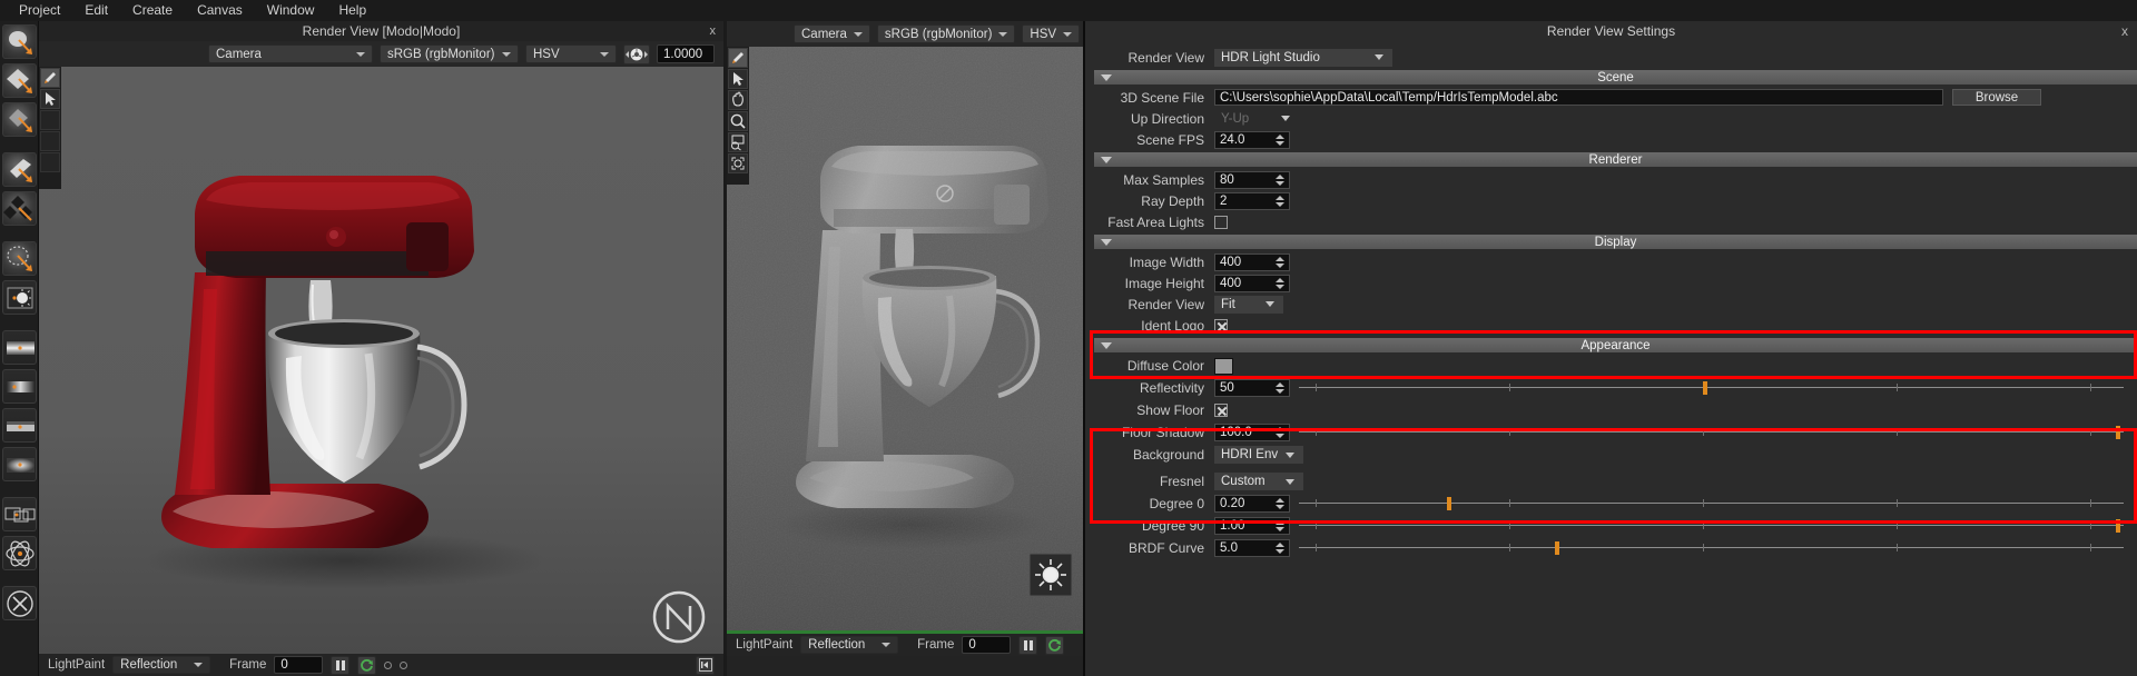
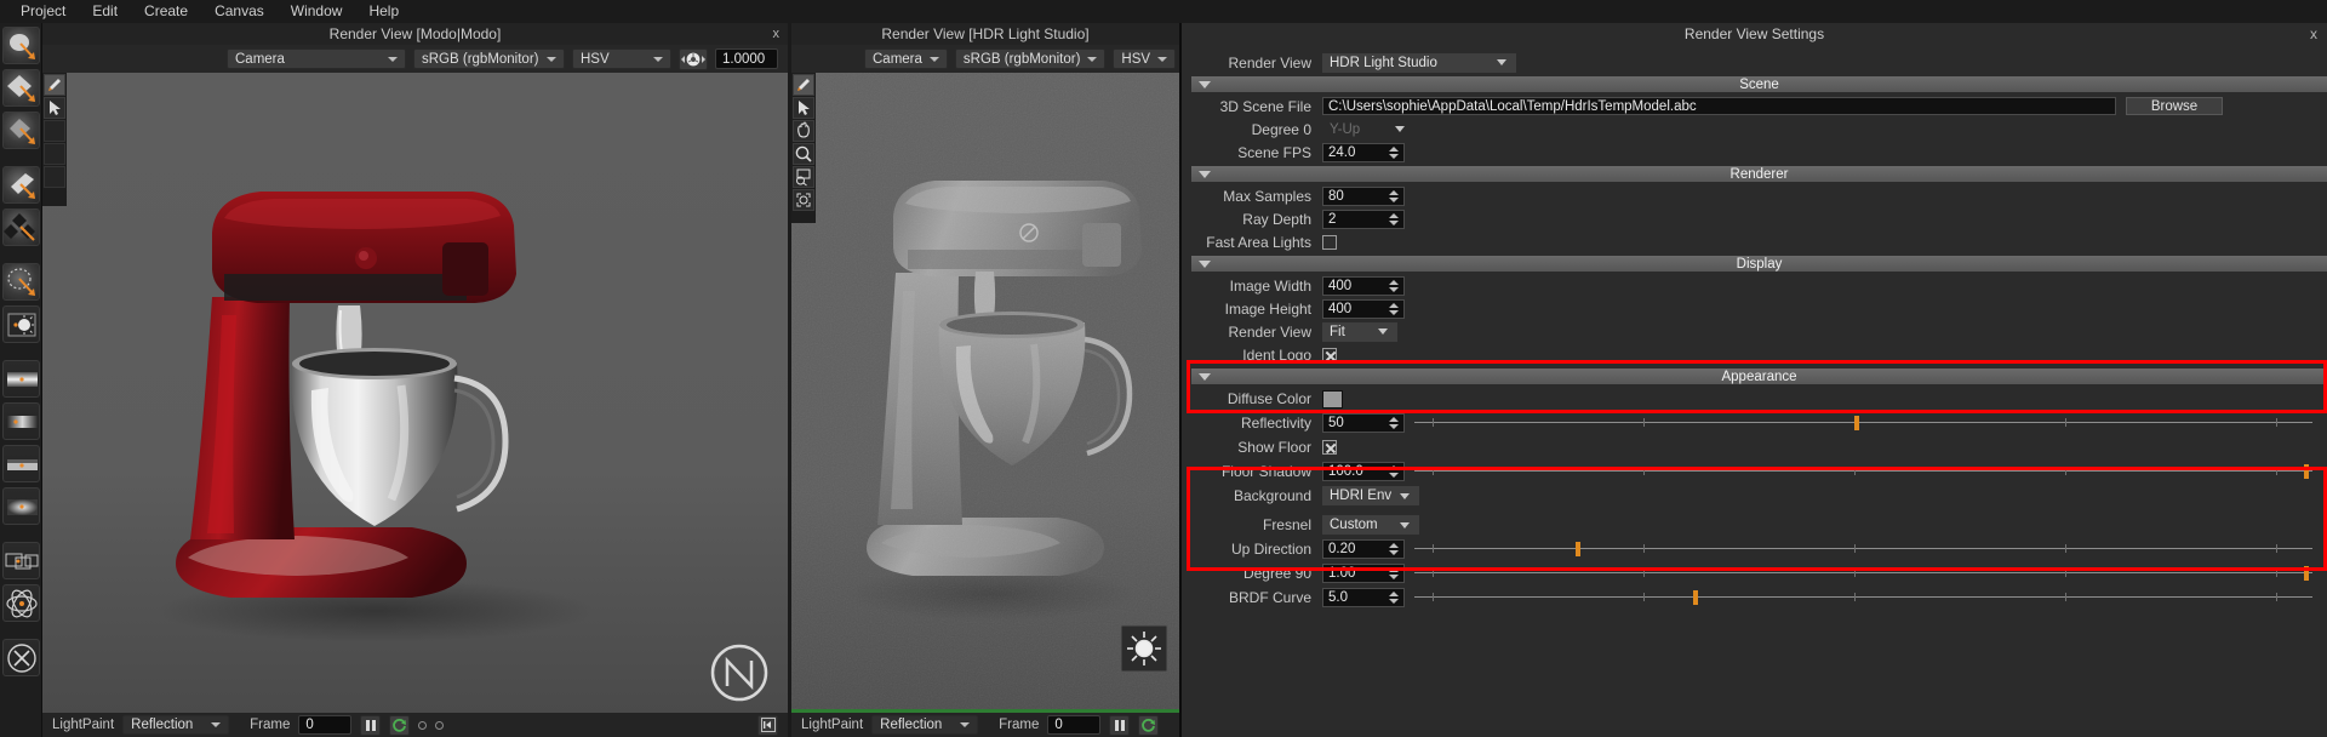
  Project
  Edit
  Create
  Canvas
  Window
  Help
  Render View [Modo|Modo]
  x
  Camera
  sRGB (rgbMonitor)
  HSV
  1.0000
  LightPaint
  Reflection
  Frame
  0
+ Render View [HDR Light Studio]
  Camera
  sRGB (rgbMonitor)
  HSV
  LightPaint
  Reflection
  Frame
  0
  Render View Settings
  x
  Render View
  HDR Light Studio
  Scene
  3D Scene File
  C:\Users\sophie\AppData\Local\Temp/HdrIsTempModel.abc
  Browse
- Up Direction
+ Degree 0
  Y-Up
  Scene FPS
  24.0
  Renderer
  Max Samples
  80
  Ray Depth
  2
  Fast Area Lights
  Display
  Image Width
  400
  Image Height
  400
  Render View
  Fit
  Ident Logo
  Appearance
  Diffuse Color
  Reflectivity
  50
  Show Floor
  Floor Shadow
  100.0
  Background
  HDRI Env
  Fresnel
  Custom
- Degree 0
+ Up Direction
  0.20
  Degree 90
  1.00
  BRDF Curve
  5.0
